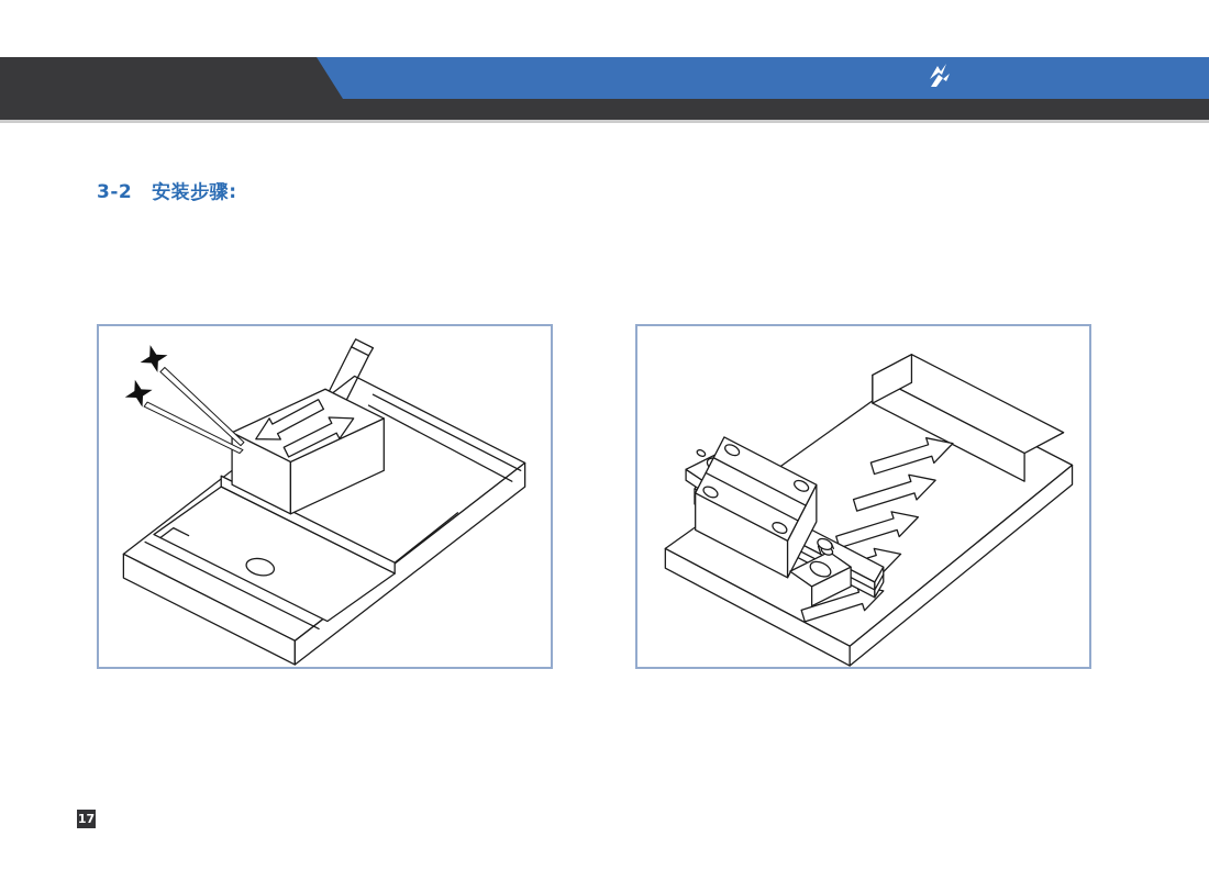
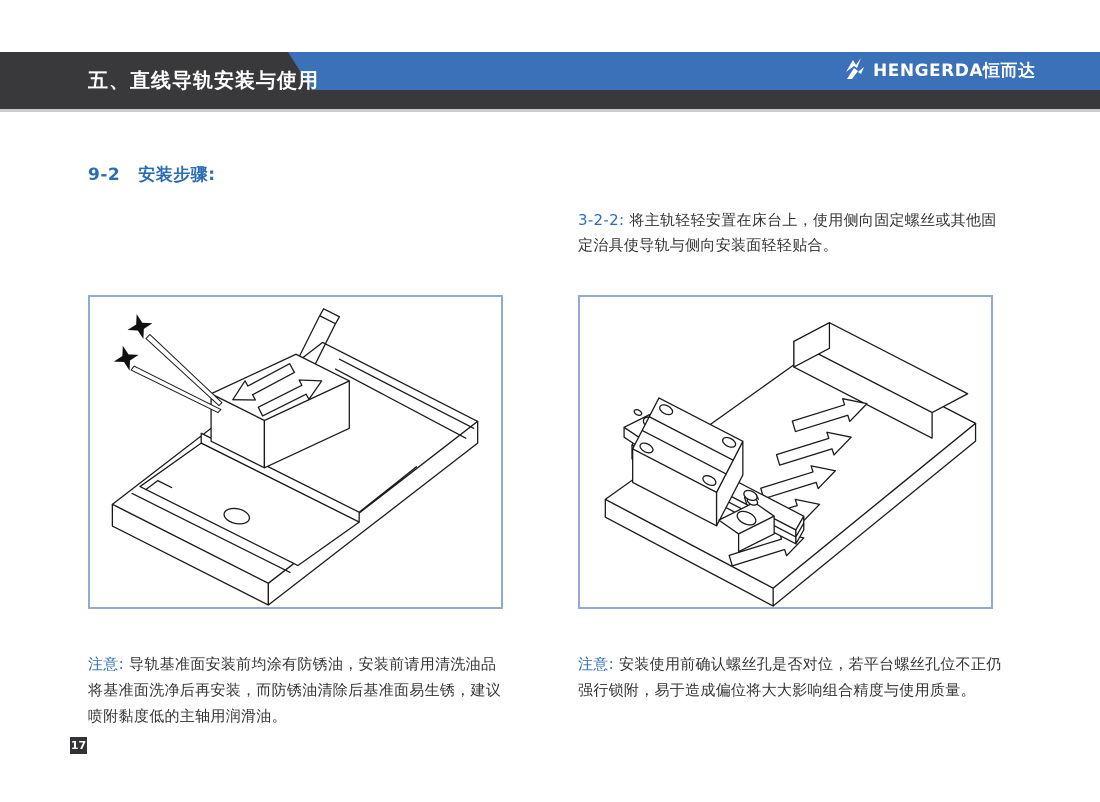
+ HENGERDA恒而达
+ 五、直线导轨安装与使用
- 3-2 安装步骤:
+ 9-2 安装步骤:
+ 注意: 导轨基准面安装前均涂有防锈油，安装前请用清洗油品将基准面洗净后再安装，而防锈油清除后基准面易生锈，建议喷附黏度低的主轴用润滑油。
+ 3-2-2: 将主轨轻轻安置在床台上，使用侧向固定螺丝或其他固定治具使导轨与侧向安装面轻轻贴合。
+ 注意: 安装使用前确认螺丝孔是否对位，若平台螺丝孔位不正仍强行锁附，易于造成偏位将大大影响组合精度与使用质量。
  17
